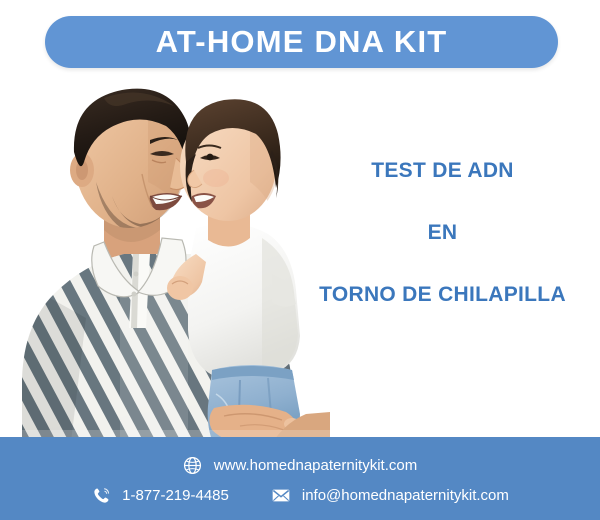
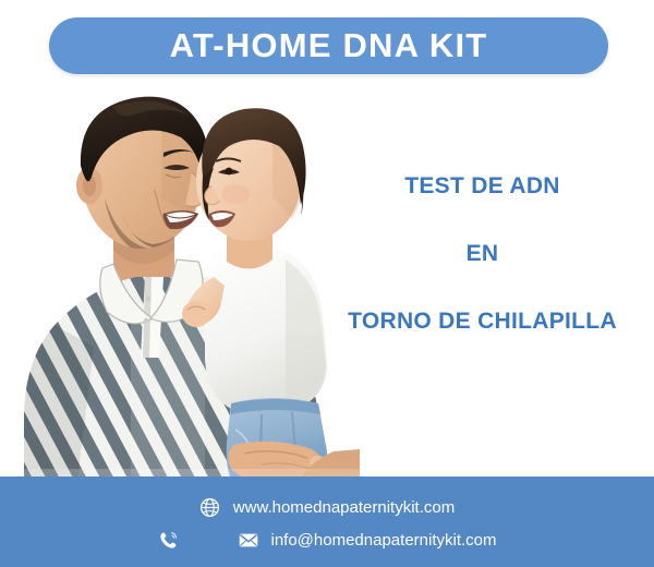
  AT-HOME DNA KIT
  TEST DE ADN
  EN
  TORNO DE CHILAPILLA
  www.homednapaternitykit.com
- 1-877-219-4485
  info@homednapaternitykit.com
